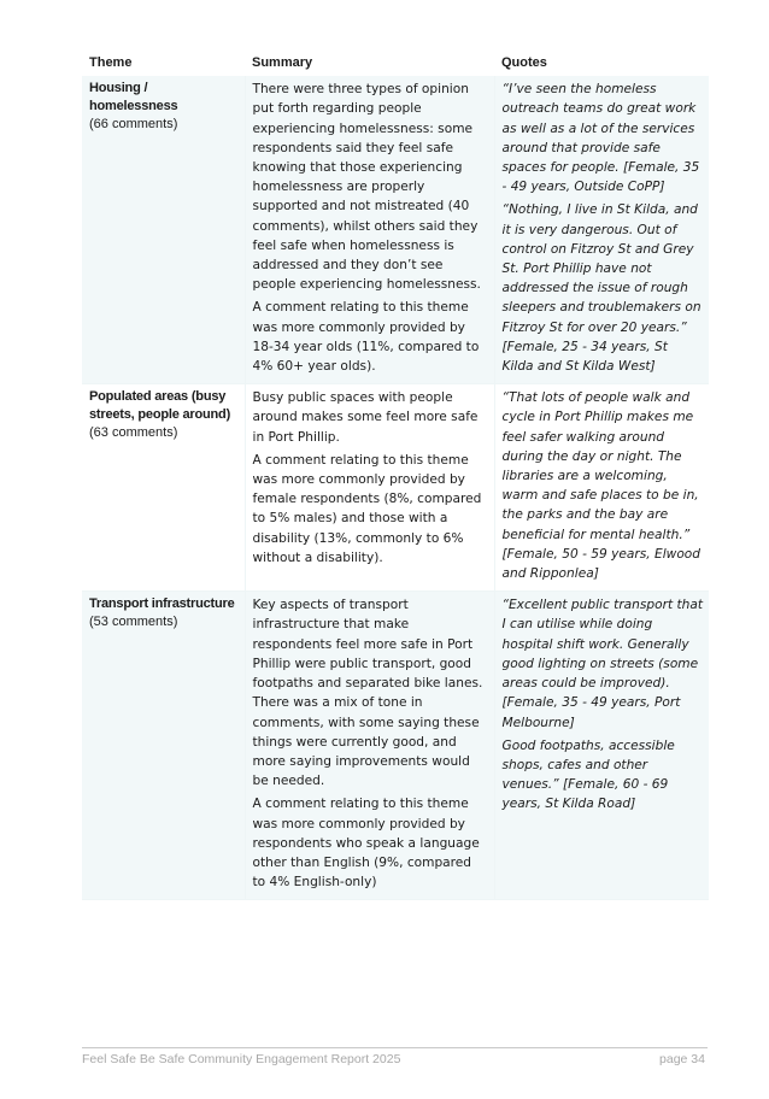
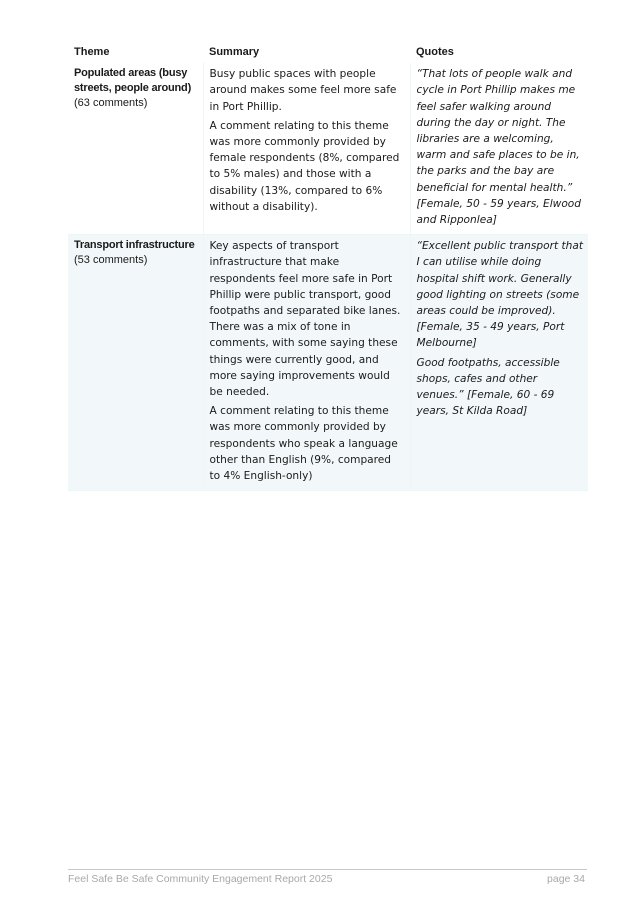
  Theme	Summary	Quotes
- Housing / homelessness (66 comments)	There were three types of opinion put forth regarding people experiencing homelessness: some respondents said they feel safe knowing that those experiencing homelessness are properly supported and not mistreated (40 comments), whilst others said they feel safe when homelessness is addressed and they don’t see people experiencing homelessness. A comment relating to this theme was more commonly provided by 18-34 year olds (11%, compared to 4% 60+ year olds).	“I’ve seen the homeless outreach teams do great work as well as a lot of the services around that provide safe spaces for people. [Female, 35 - 49 years, Outside CoPP] “Nothing, I live in St Kilda, and it is very dangerous. Out of control on Fitzroy St and Grey St. Port Phillip have not addressed the issue of rough sleepers and troublemakers on Fitzroy St for over 20 years.” [Female, 25 - 34 years, St Kilda and St Kilda West]
- Populated areas (busy streets, people around) (63 comments)	Busy public spaces with people around makes some feel more safe in Port Phillip. A comment relating to this theme was more commonly provided by female respondents (8%, compared to 5% males) and those with a disability (13%, commonly to 6% without a disability).	“That lots of people walk and cycle in Port Phillip makes me feel safer walking around during the day or night. The libraries are a welcoming, warm and safe places to be in, the parks and the bay are beneficial for mental health.” [Female, 50 - 59 years, Elwood and Ripponlea]
+ Populated areas (busy streets, people around) (63 comments)	Busy public spaces with people around makes some feel more safe in Port Phillip. A comment relating to this theme was more commonly provided by female respondents (8%, compared to 5% males) and those with a disability (13%, compared to 6% without a disability).	“That lots of people walk and cycle in Port Phillip makes me feel safer walking around during the day or night. The libraries are a welcoming, warm and safe places to be in, the parks and the bay are beneficial for mental health.” [Female, 50 - 59 years, Elwood and Ripponlea]
  Transport infrastructure (53 comments)	Key aspects of transport infrastructure that make respondents feel more safe in Port Phillip were public transport, good footpaths and separated bike lanes. There was a mix of tone in comments, with some saying these things were currently good, and more saying improvements would be needed. A comment relating to this theme was more commonly provided by respondents who speak a language other than English (9%, compared to 4% English-only)	“Excellent public transport that I can utilise while doing hospital shift work. Generally good lighting on streets (some areas could be improved). [Female, 35 - 49 years, Port Melbourne] Good footpaths, accessible shops, cafes and other venues.” [Female, 60 - 69 years, St Kilda Road]
  Feel Safe Be Safe Community Engagement Report 2025
  page 34
